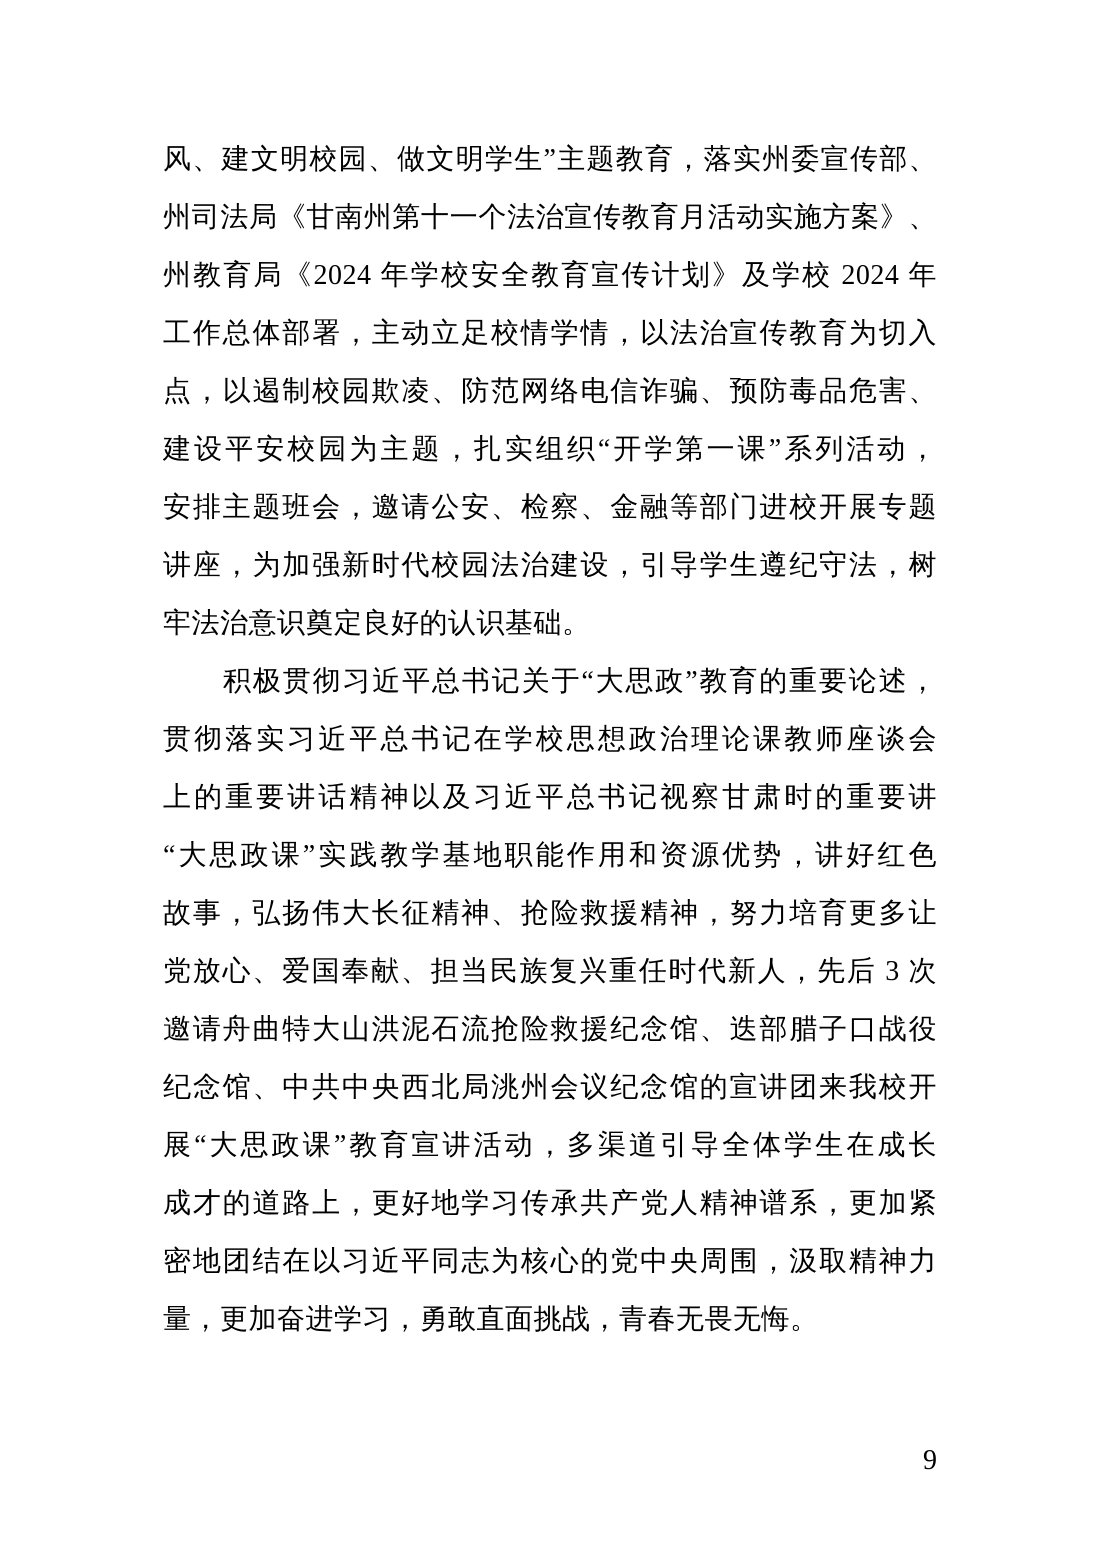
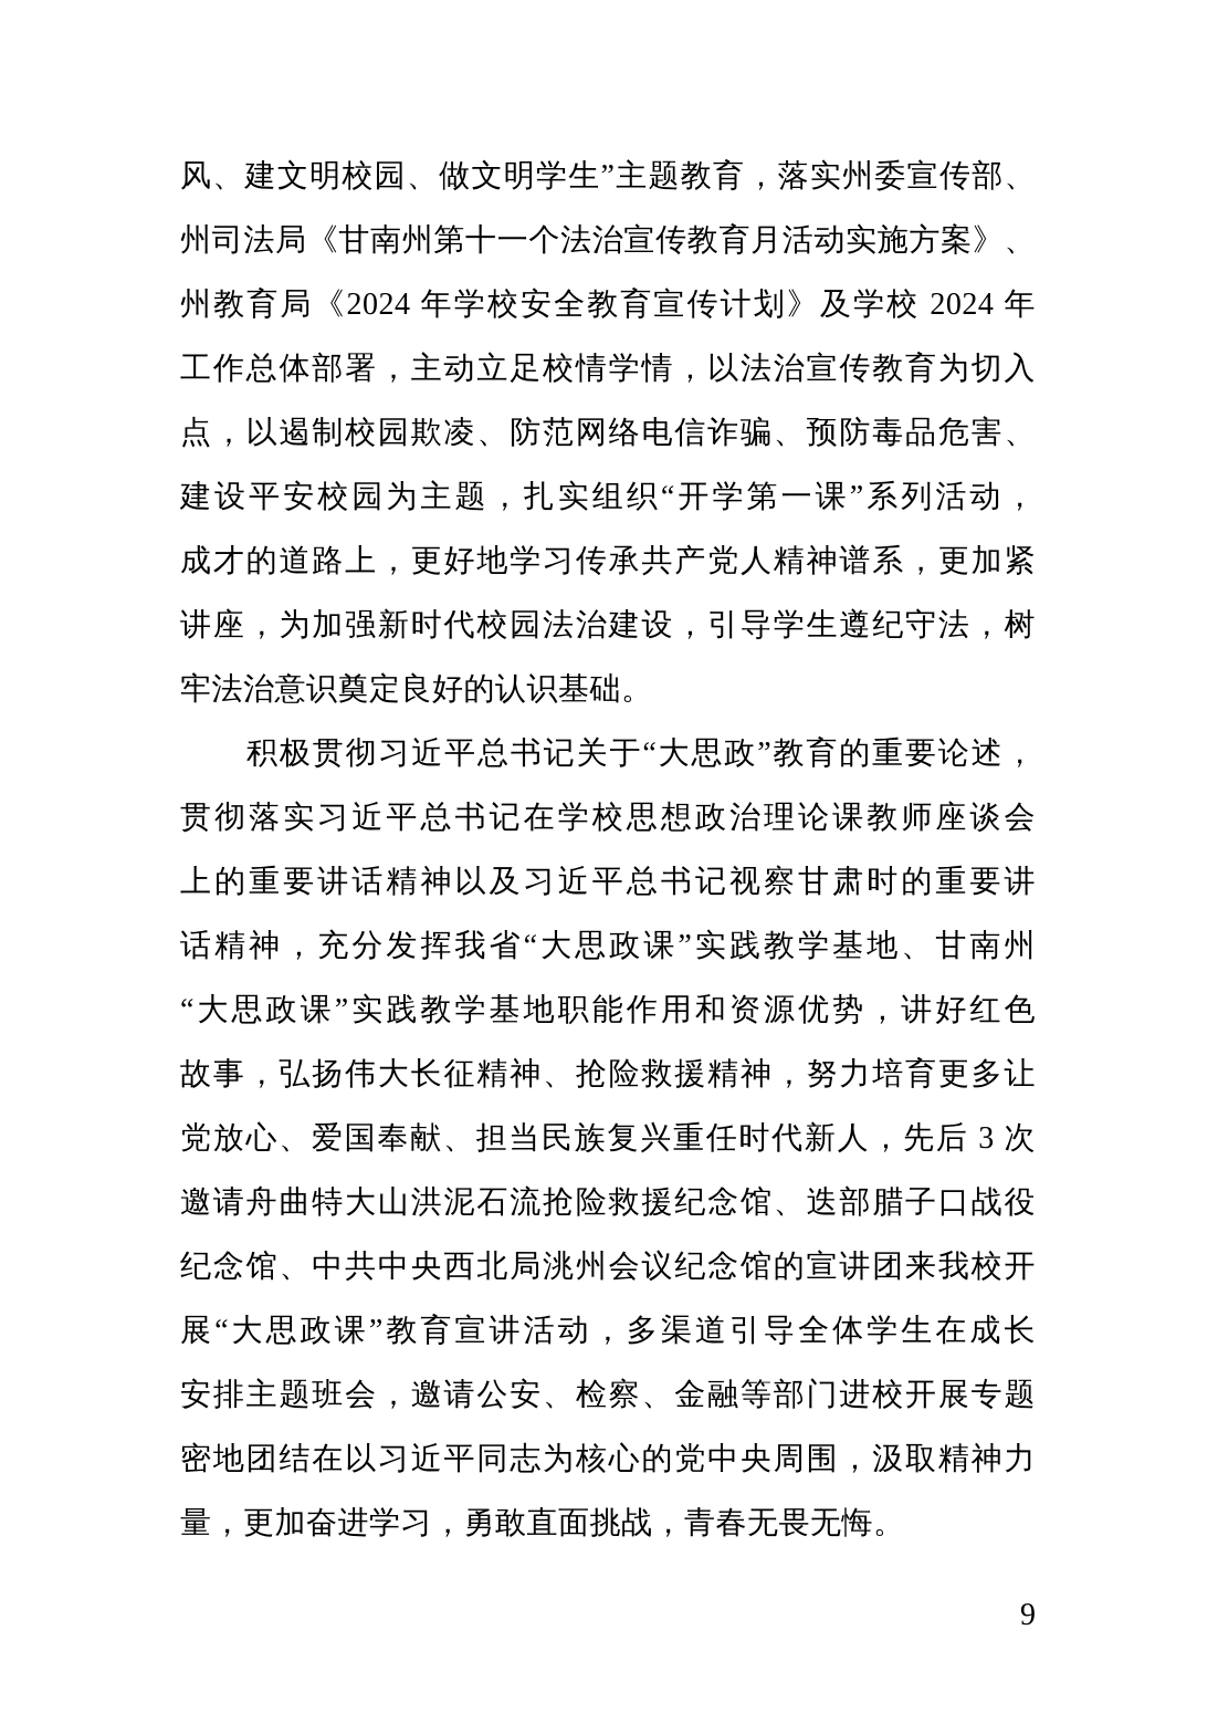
  风、建文明校园、做文明学生”主题教育，落实州委宣传部、
  州司法局《甘南州第十一个法治宣传教育月活动实施方案》、
  州教育局《2024 年学校安全教育宣传计划》及学校 2024 年
  工作总体部署，主动立足校情学情，以法治宣传教育为切入
  点，以遏制校园欺凌、防范网络电信诈骗、预防毒品危害、
  建设平安校园为主题，扎实组织“开学第一课”系列活动，
- 安排主题班会，邀请公安、检察、金融等部门进校开展专题
+ 成才的道路上，更好地学习传承共产党人精神谱系，更加紧
  讲座，为加强新时代校园法治建设，引导学生遵纪守法，树
  牢法治意识奠定良好的认识基础。
  积极贯彻习近平总书记关于“大思政”教育的重要论述，
  贯彻落实习近平总书记在学校思想政治理论课教师座谈会
  上的重要讲话精神以及习近平总书记视察甘肃时的重要讲
+ 话精神，充分发挥我省“大思政课”实践教学基地、甘南州
  “大思政课”实践教学基地职能作用和资源优势，讲好红色
  故事，弘扬伟大长征精神、抢险救援精神，努力培育更多让
  党放心、爱国奉献、担当民族复兴重任时代新人，先后 3 次
  邀请舟曲特大山洪泥石流抢险救援纪念馆、迭部腊子口战役
  纪念馆、中共中央西北局洮州会议纪念馆的宣讲团来我校开
  展“大思政课”教育宣讲活动，多渠道引导全体学生在成长
- 成才的道路上，更好地学习传承共产党人精神谱系，更加紧
+ 安排主题班会，邀请公安、检察、金融等部门进校开展专题
  密地团结在以习近平同志为核心的党中央周围，汲取精神力
  量，更加奋进学习，勇敢直面挑战，青春无畏无悔。
  9
